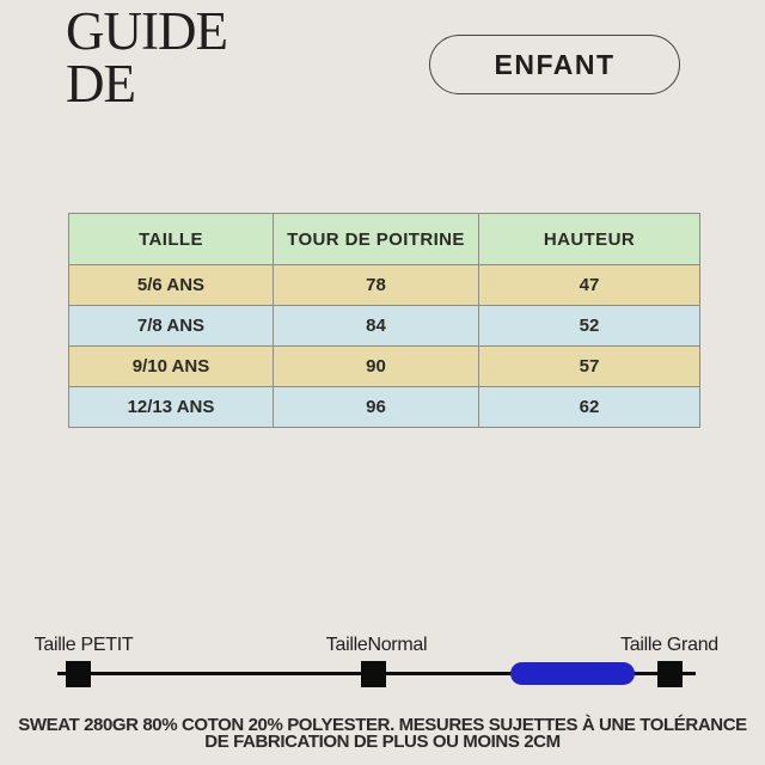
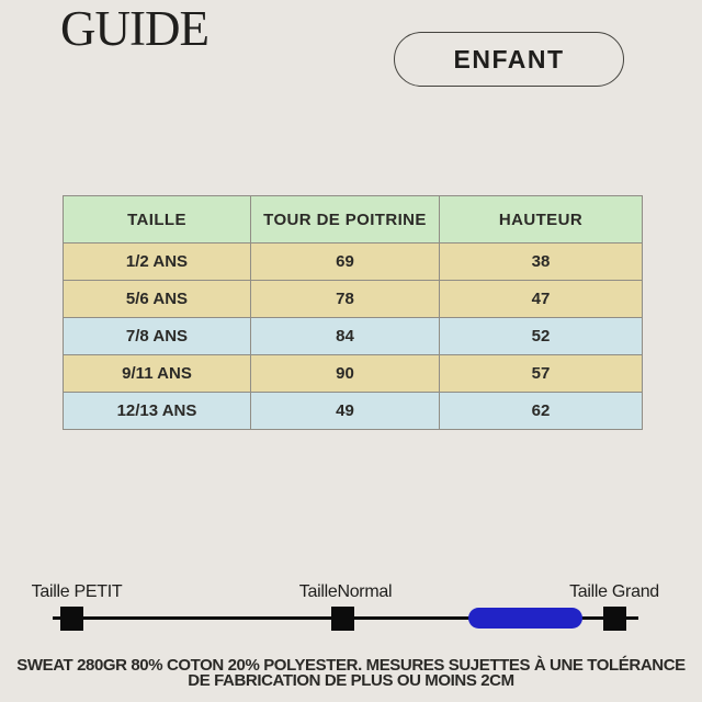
  GUIDE
- DE
  ENFANT
  TAILLE	TOUR DE POITRINE	HAUTEUR
+ 1/2 ANS	69	38
  5/6 ANS	78	47
  7/8 ANS	84	52
- 9/10 ANS	90	57
+ 9/11 ANS	90	57
- 12/13 ANS	96	62
+ 12/13 ANS	49	62
  Taille PETIT
  TailleNormal
  Taille Grand
  SWEAT 280GR 80% COTON 20% POLYESTER. MESURES SUJETTES À UNE TOLÉRANCE
  DE FABRICATION DE PLUS OU MOINS 2CM
